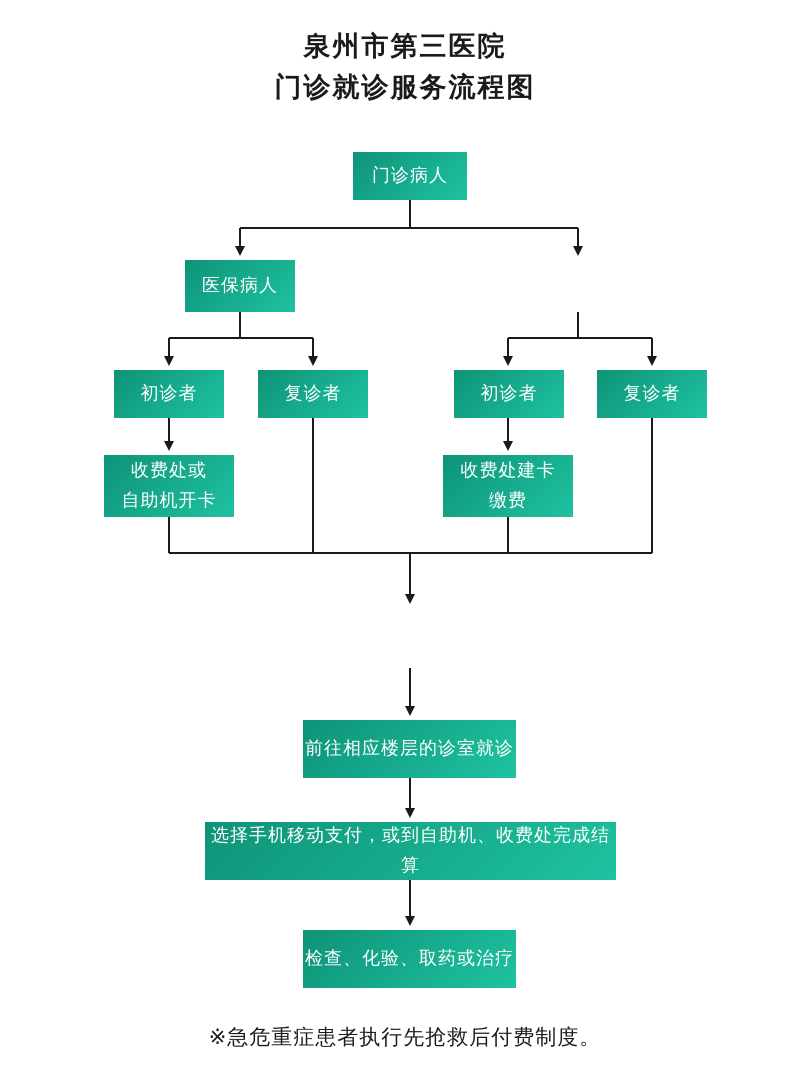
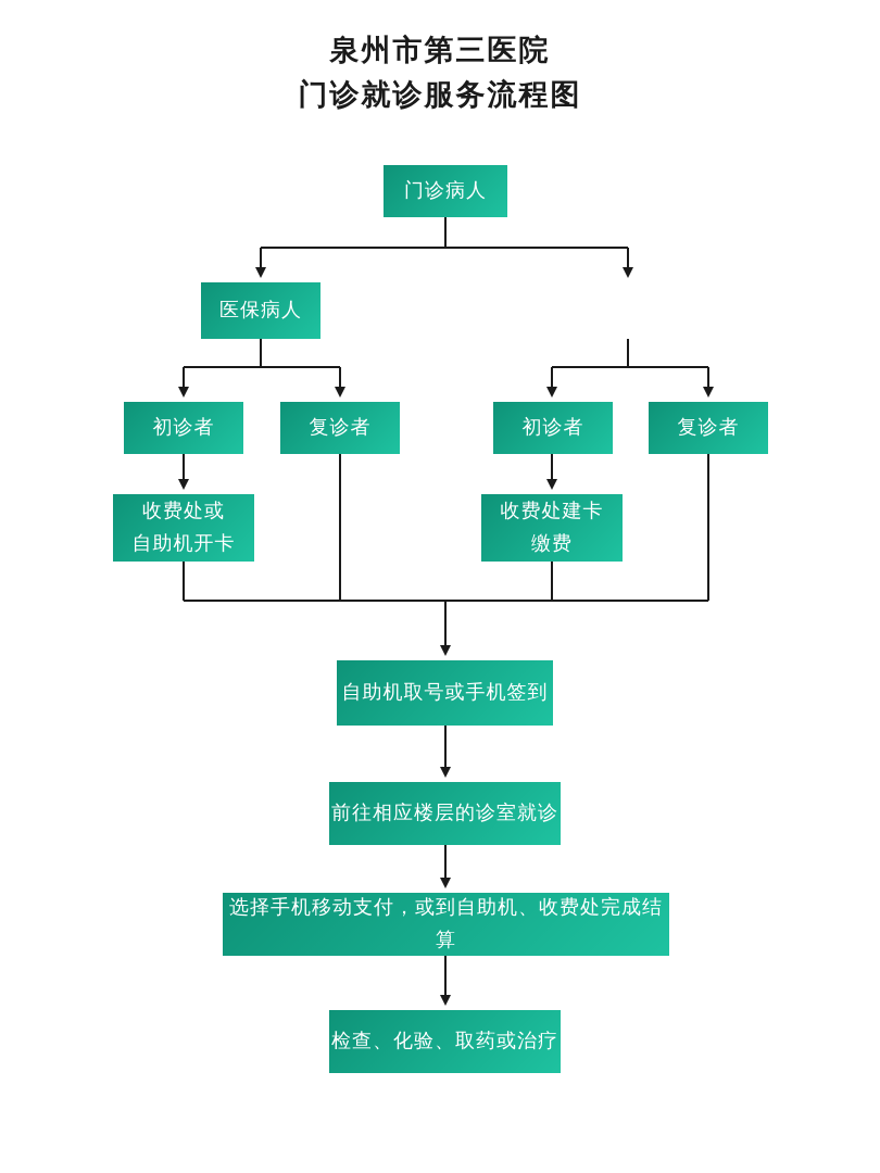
  泉州市第三医院
  门诊就诊服务流程图
  门诊病人
  医保病人
  初诊者
  复诊者
  初诊者
  复诊者
  收费处或
  自助机开卡
  收费处建卡
  缴费
+ 自助机取号或手机签到
  前往相应楼层的诊室就诊
  选择手机移动支付，或到自助机、收费处完成结算
  检查、化验、取药或治疗
- ※急危重症患者执行先抢救后付费制度。
